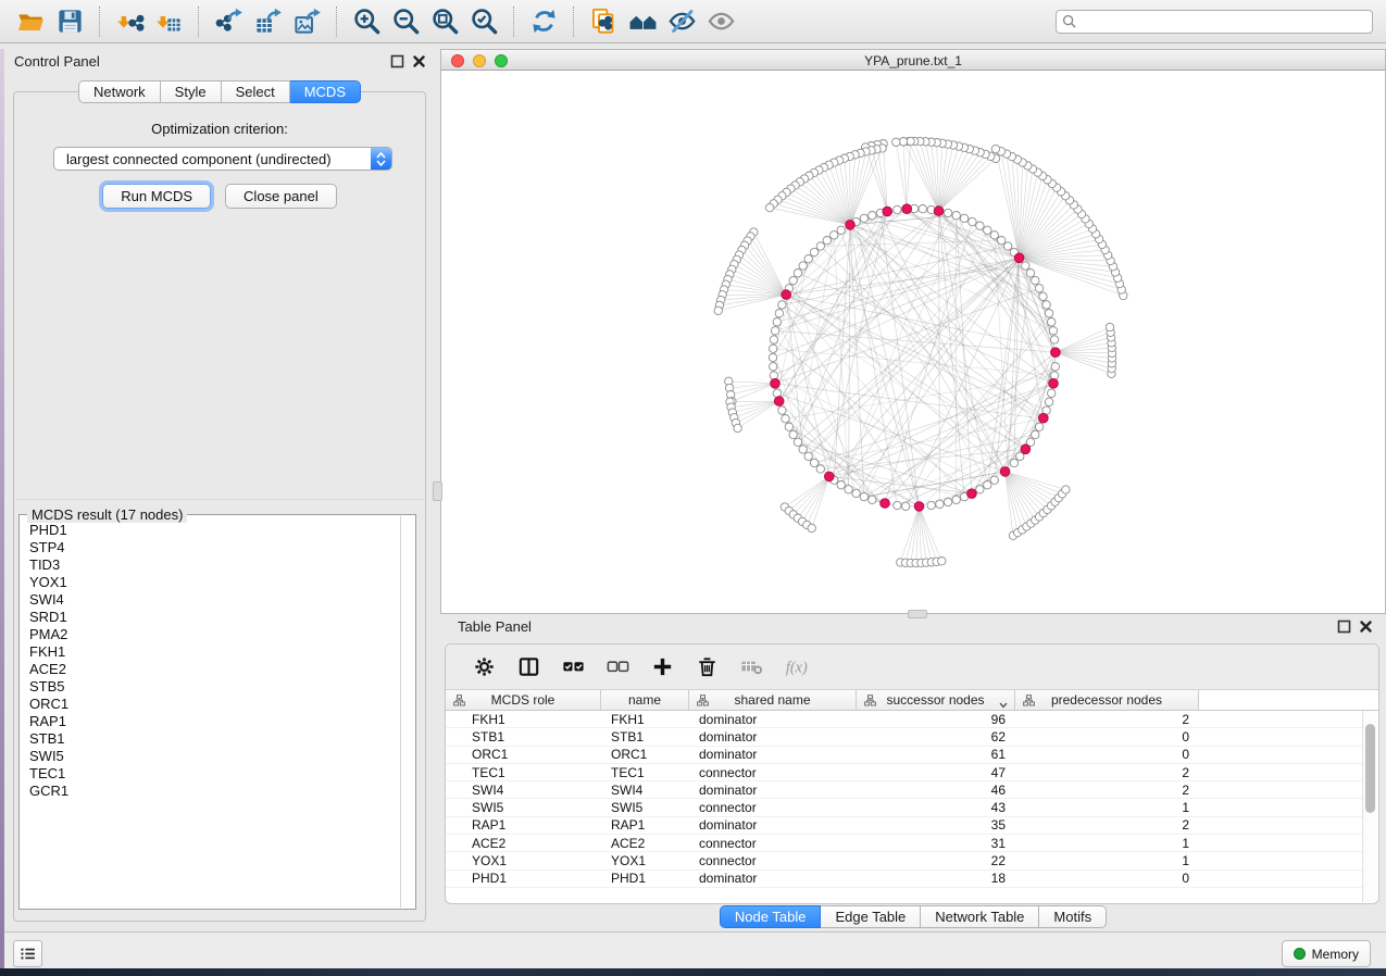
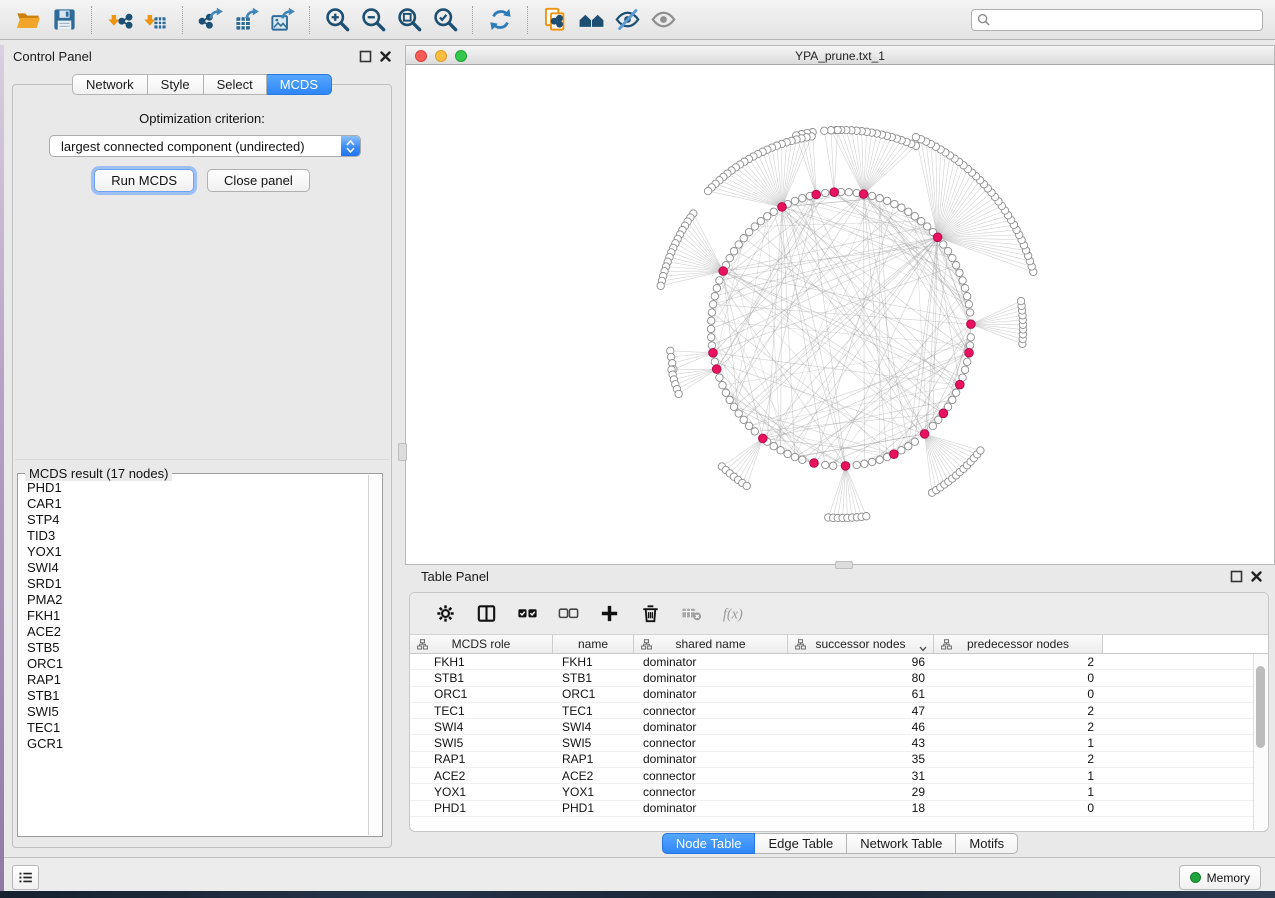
  Control Panel
  Network
  Style
  Select
  MCDS
  Optimization criterion:
  largest connected component (undirected)
  Run MCDS
  Close panel
  MCDS result (17 nodes)
  PHD1
+ CAR1
  STP4
  TID3
  YOX1
  SWI4
  SRD1
  PMA2
  FKH1
  ACE2
  STB5
  ORC1
  RAP1
  STB1
  SWI5
  TEC1
  GCR1
  YPA_prune.txt_1
  Table Panel
  f(x)
  MCDS role
  name
  shared name
  successor nodes
  predecessor nodes
  FKH1
  FKH1
  dominator
  96
  2
  STB1
  STB1
  dominator
- 62
+ 80
  0
  ORC1
  ORC1
  dominator
  61
  0
  TEC1
  TEC1
  connector
  47
  2
  SWI4
  SWI4
  dominator
  46
  2
  SWI5
  SWI5
  connector
  43
  1
  RAP1
  RAP1
  dominator
  35
  2
  ACE2
  ACE2
  connector
  31
  1
  YOX1
  YOX1
  connector
- 22
+ 29
  1
  PHD1
  PHD1
  dominator
  18
  0
  Node Table
  Edge Table
  Network Table
  Motifs
  Memory
